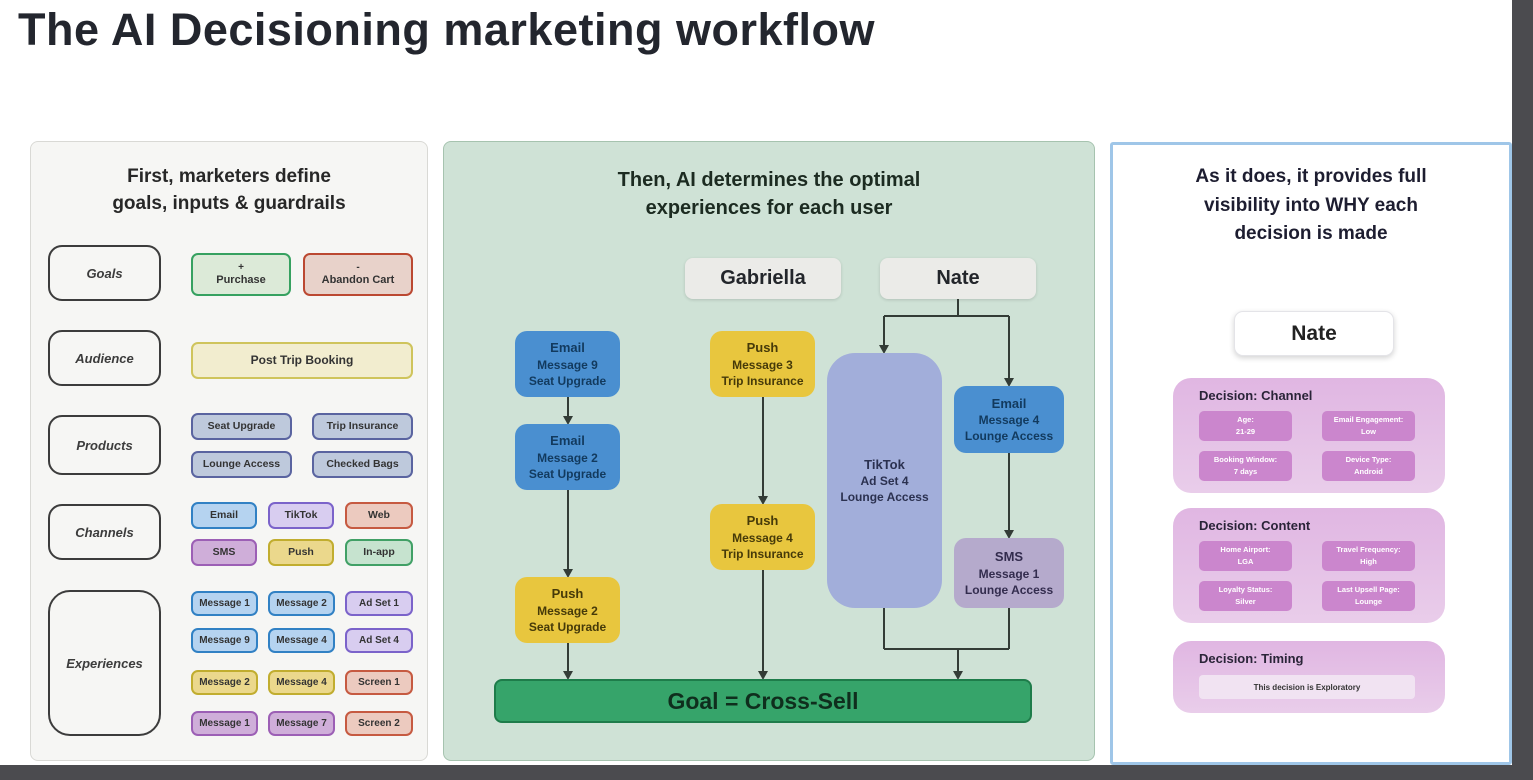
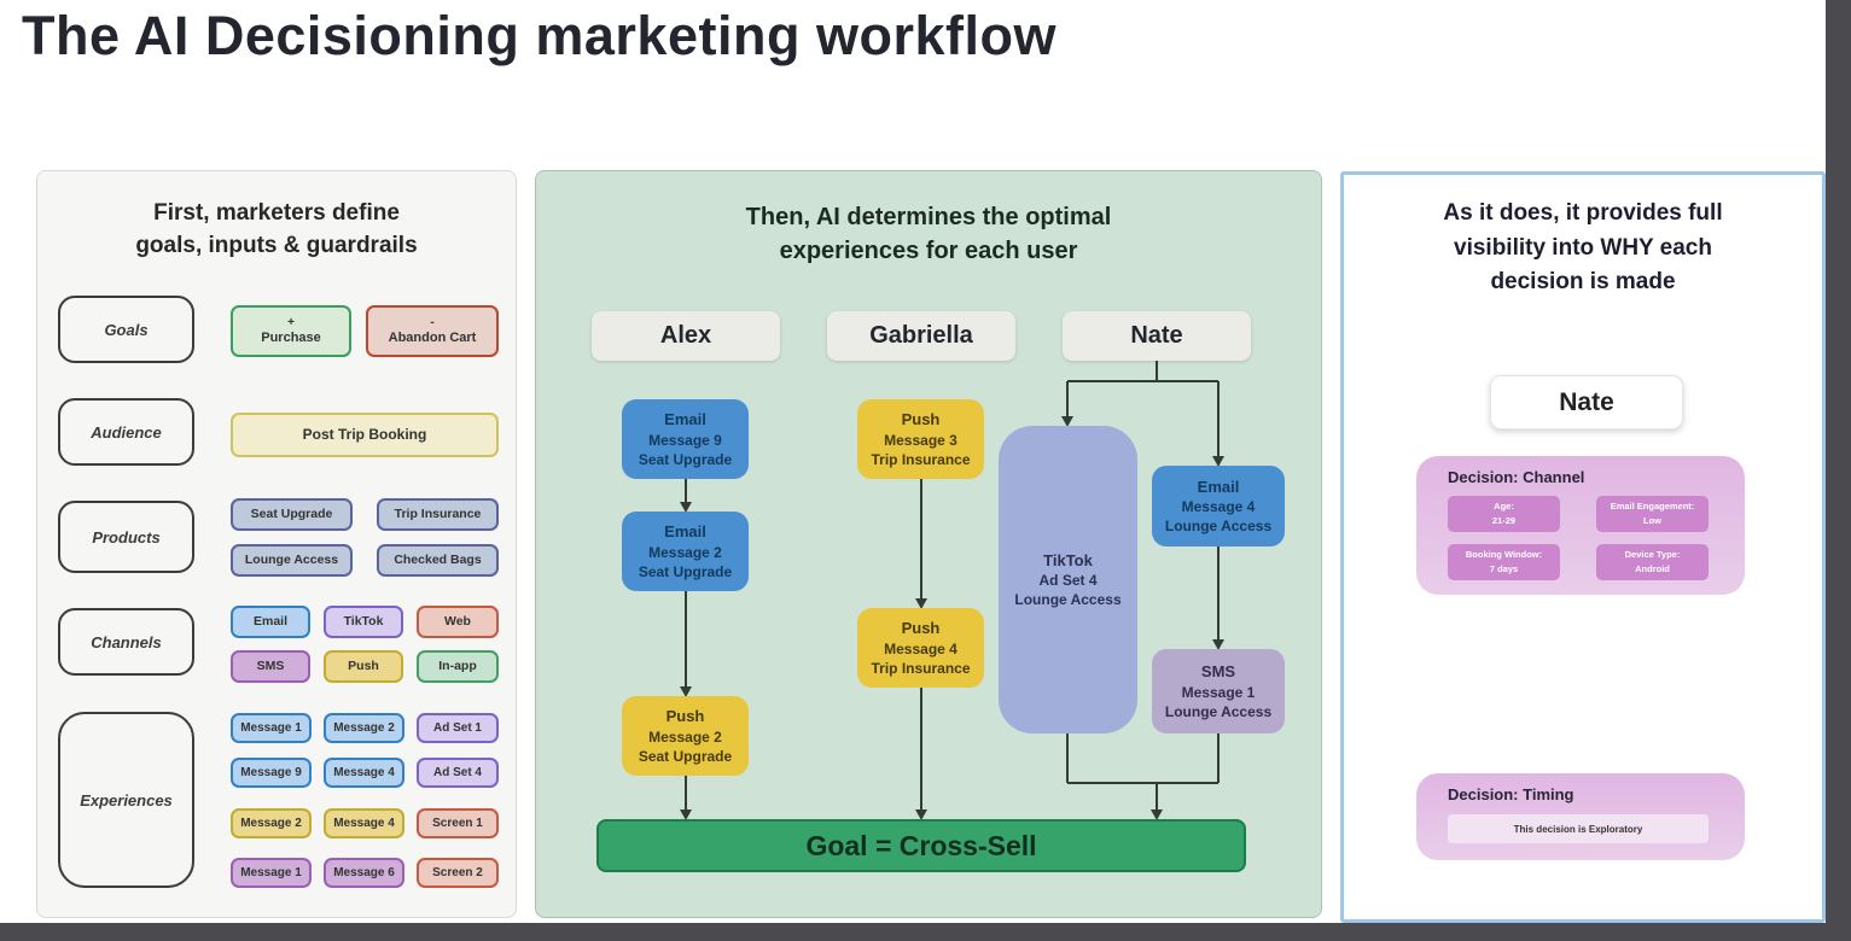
  The AI Decisioning marketing workflow
  First, marketers define
  goals, inputs & guardrails
  Goals
  Audience
  Products
  Channels
  Experiences
  +
  Purchase
  -
  Abandon Cart
  Post Trip Booking
  Seat Upgrade
  Trip Insurance
  Lounge Access
  Checked Bags
  Email
  TikTok
  Web
  SMS
  Push
  In-app
  Message 1
  Message 2
  Ad Set 1
  Message 9
  Message 4
  Ad Set 4
  Message 2
  Message 4
  Screen 1
  Message 1
- Message 7
+ Message 6
  Screen 2
  Then, AI determines the optimal
  experiences for each user
+ Alex
  Gabriella
  Nate
  Email
  Message 9
  Seat Upgrade
  Email
  Message 2
  Seat Upgrade
  Push
  Message 2
  Seat Upgrade
  Push
  Message 3
  Trip Insurance
  Push
  Message 4
  Trip Insurance
  TikTok
  Ad Set 4
  Lounge Access
  Email
  Message 4
  Lounge Access
  SMS
  Message 1
  Lounge Access
  Goal = Cross-Sell
  As it does, it provides full
  visibility into WHY each
  decision is made
  Nate
  Decision: Channel
  Age:
  21-29
  Email Engagement:
  Low
  Booking Window:
  7 days
  Device Type:
  Android
- Decision: Content
- Home Airport:
- LGA
- Travel Frequency:
- High
- Loyalty Status:
- Silver
- Last Upsell Page:
- Lounge
  Decision: Timing
  This decision is Exploratory
